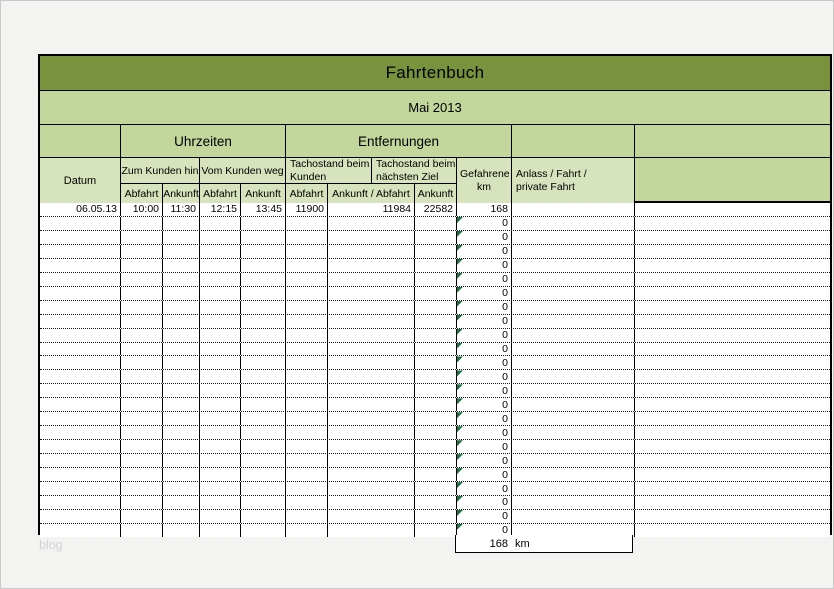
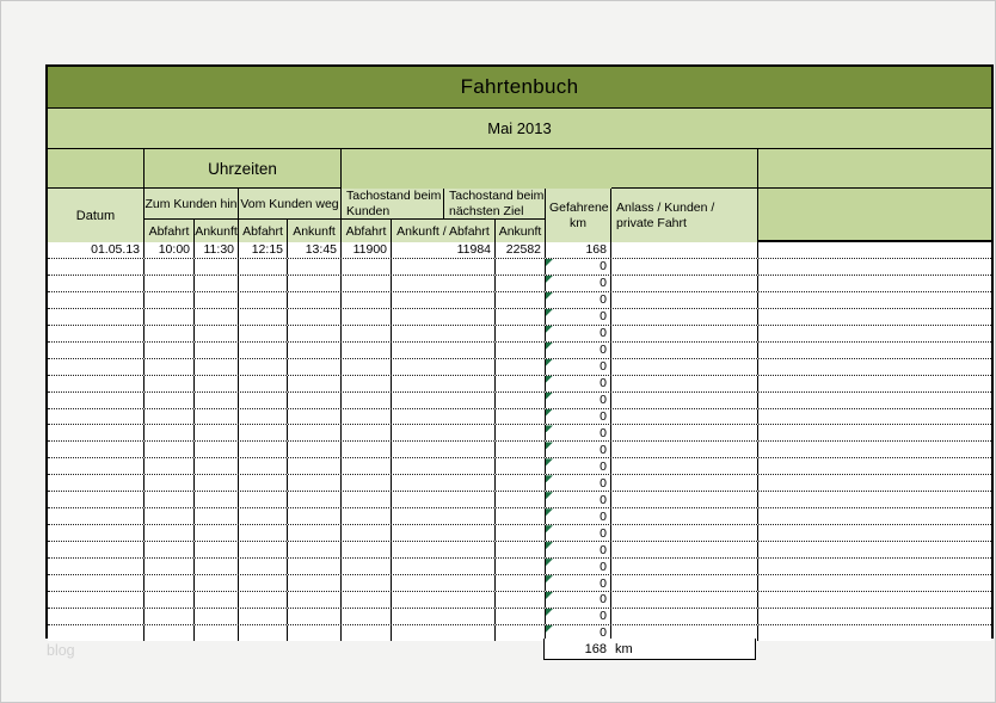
  Fahrtenbuch
  Mai 2013
  Uhrzeiten
- Entfernungen
  Datum
  Zum Kunden hin
  Vom Kunden weg
  Tachostand beim Kunden
  Tachostand beim nächsten Ziel
  Gefahrene km
- Anlass / Fahrt / private Fahrt
+ Anlass / Kunden / private Fahrt
  Abfahrt
  Ankunft
  Abfahrt
  Ankunft
  Abfahrt
  Ankunft / Abfahrt
  Ankunft
- 06.05.13
+ 01.05.13
  10:00
  11:30
  12:15
  13:45
  11900
  11984
  22582
  168
  0
  0
  0
  0
  0
  0
  0
  0
  0
  0
  0
  0
  0
  0
  0
  0
  0
  0
  0
  0
  0
  0
  0
  168
  km
  blog
